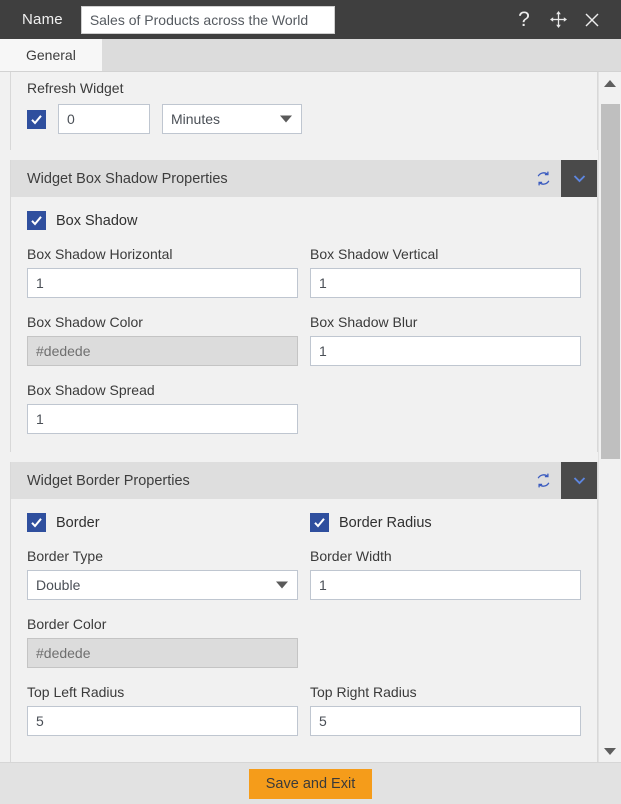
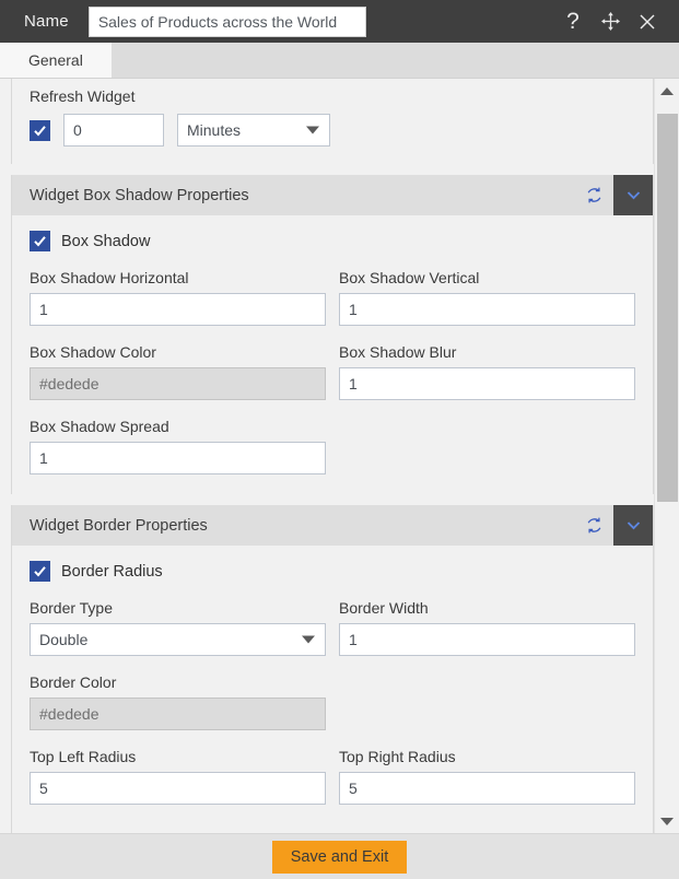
  Name
  Sales of Products across the World
  ?
  General
  Refresh Widget
  0
  Minutes
  Widget Box Shadow Properties
  Box Shadow
  Box Shadow Horizontal
  1
  Box Shadow Vertical
  1
  Box Shadow Color
  #dedede
  Box Shadow Blur
  1
  Box Shadow Spread
  1
  Widget Border Properties
- Border
  Border Radius
  Border Type
  Double
  Border Width
  1
  Border Color
  #dedede
  Top Left Radius
  5
  Top Right Radius
  5
  Save and Exit
